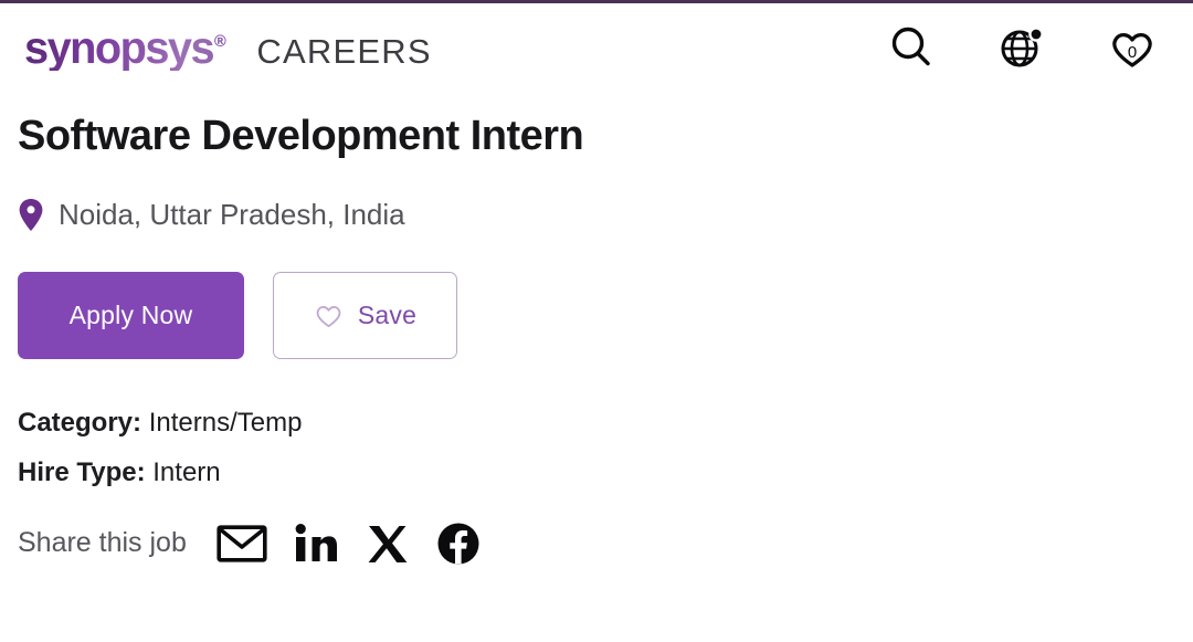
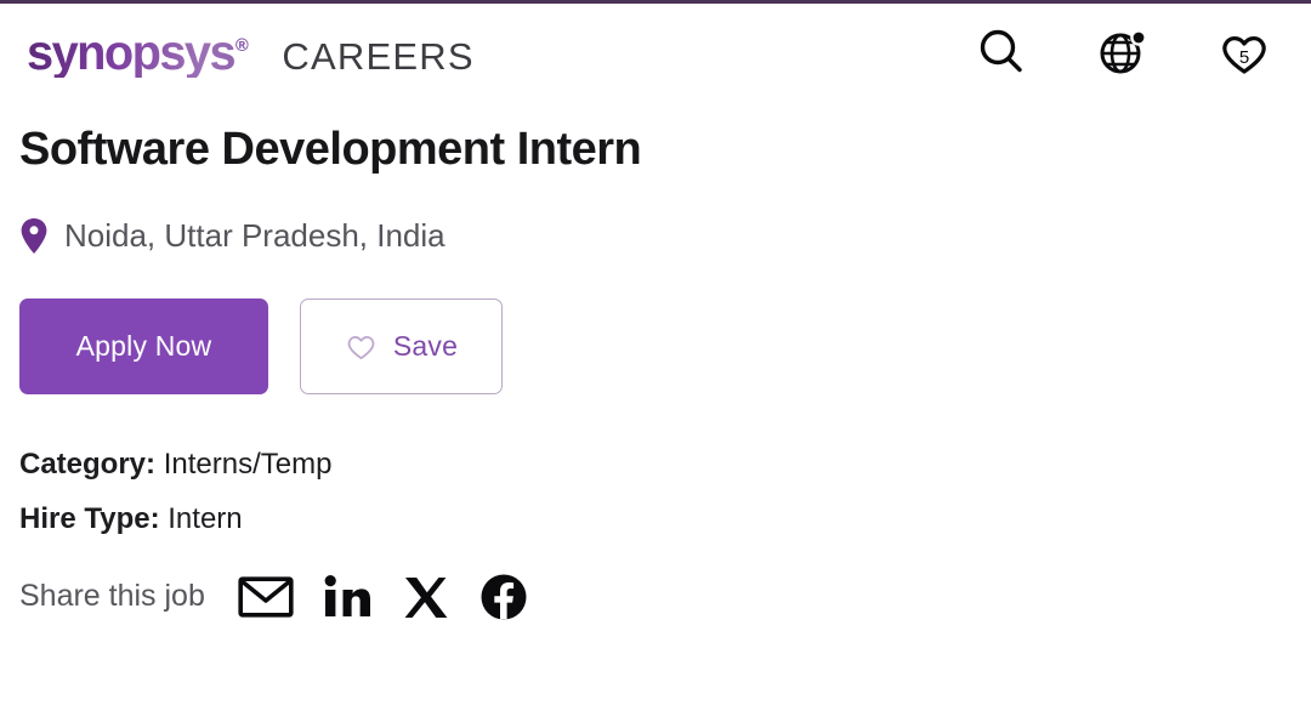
  synopsys®
  CAREERS
- 0
+ 5
  Software Development Intern
  Noida, Uttar Pradesh, India
  Apply Now
  Save
  Category: Interns/Temp
  Hire Type: Intern
  Share this job
